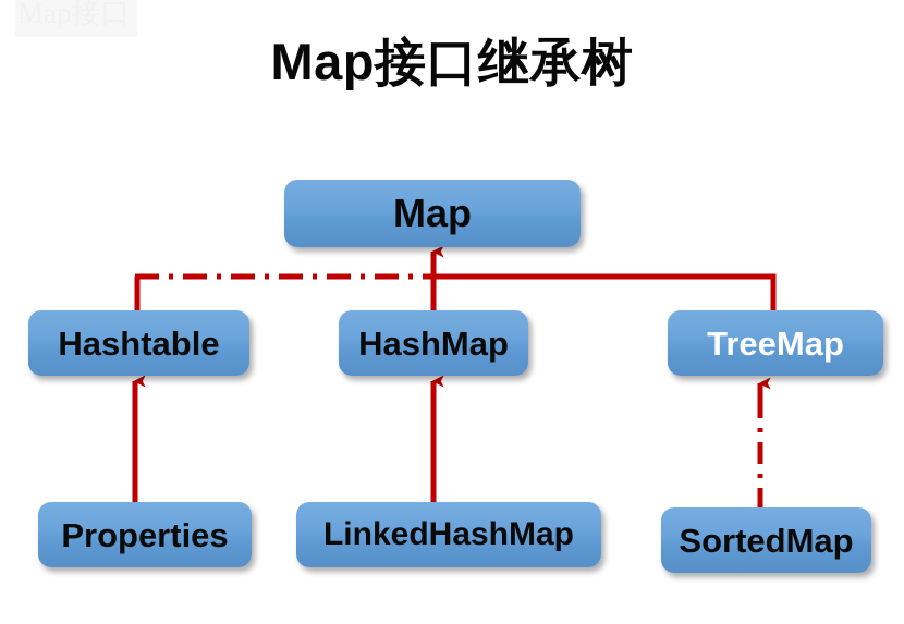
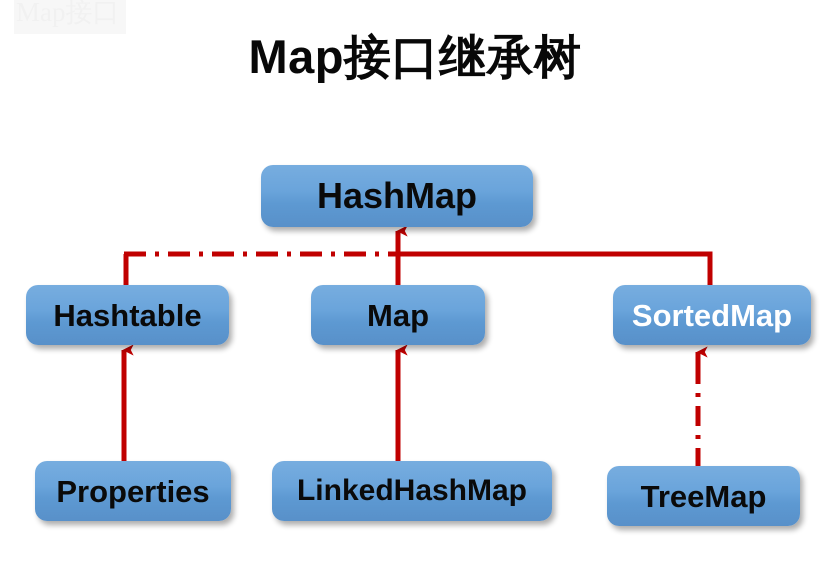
  Map接口继承树
- Map
+ HashMap
  Hashtable
- HashMap
+ Map
- TreeMap
+ SortedMap
  Properties
  LinkedHashMap
- SortedMap
+ TreeMap
